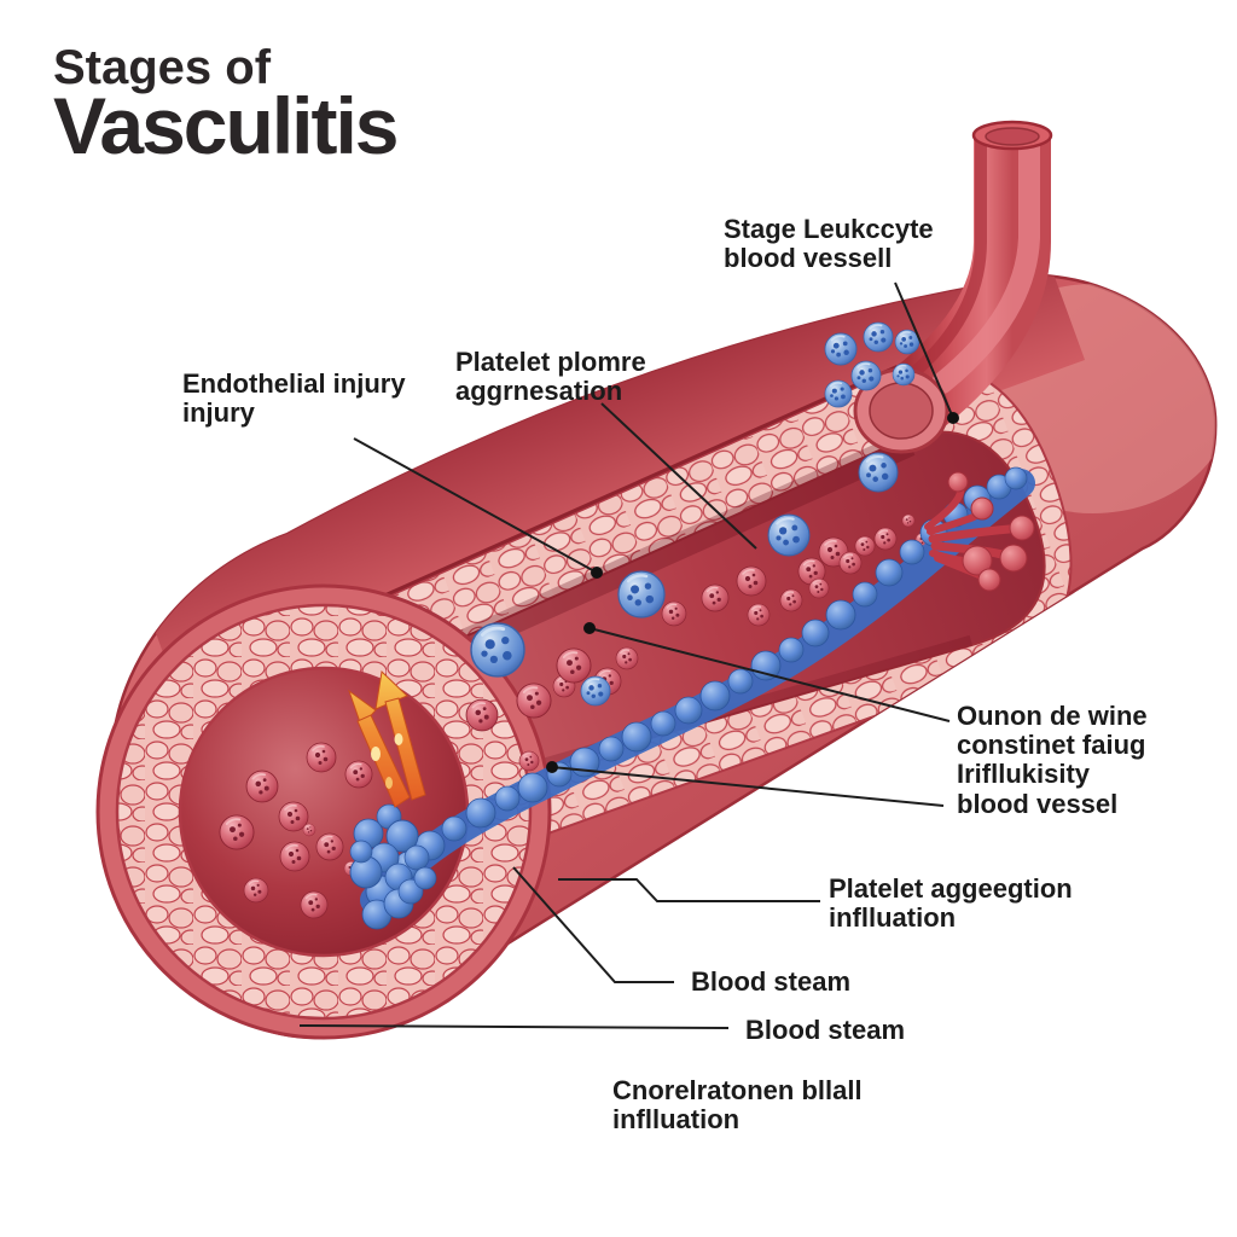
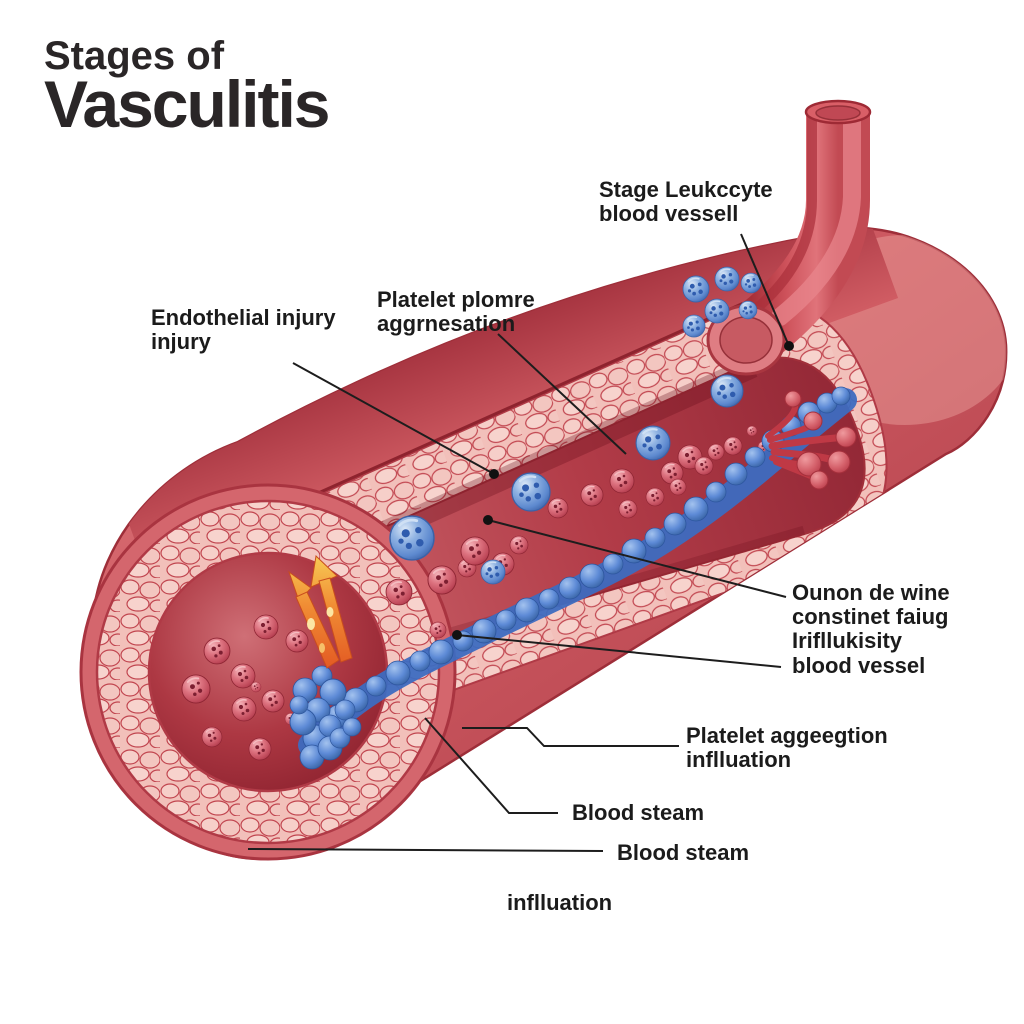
  Stages of
  Vasculitis
  Stage Leukccyte
  blood vessell
  Endothelial injury
  injury
  Platelet plomre
  aggrnesation
  Ounon de wine
  constinet faiug
  Irifllukisity
  blood vessel
  Platelet aggeegtion
  inflluation
  Blood steam
  Blood steam
- Cnorelratonen bllall
  inflluation
